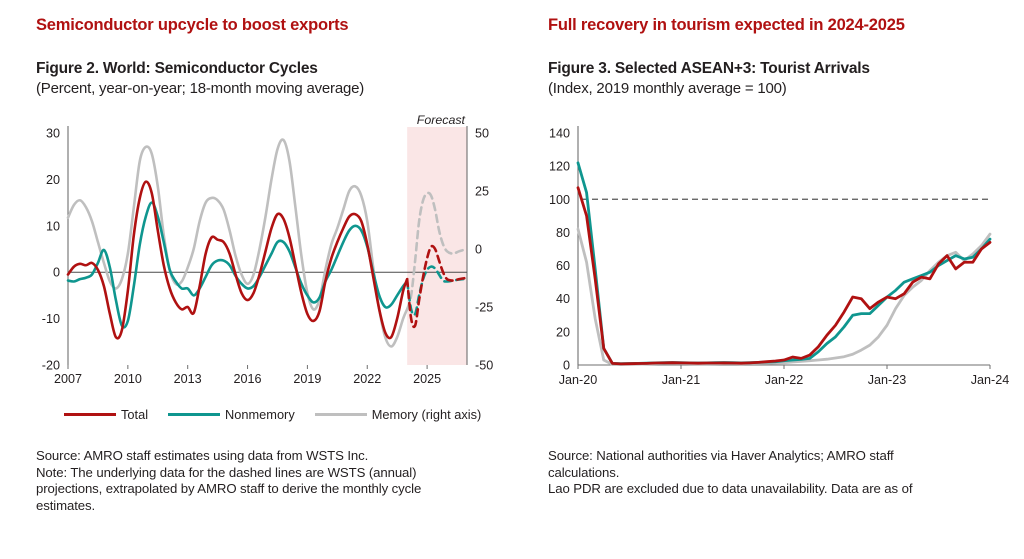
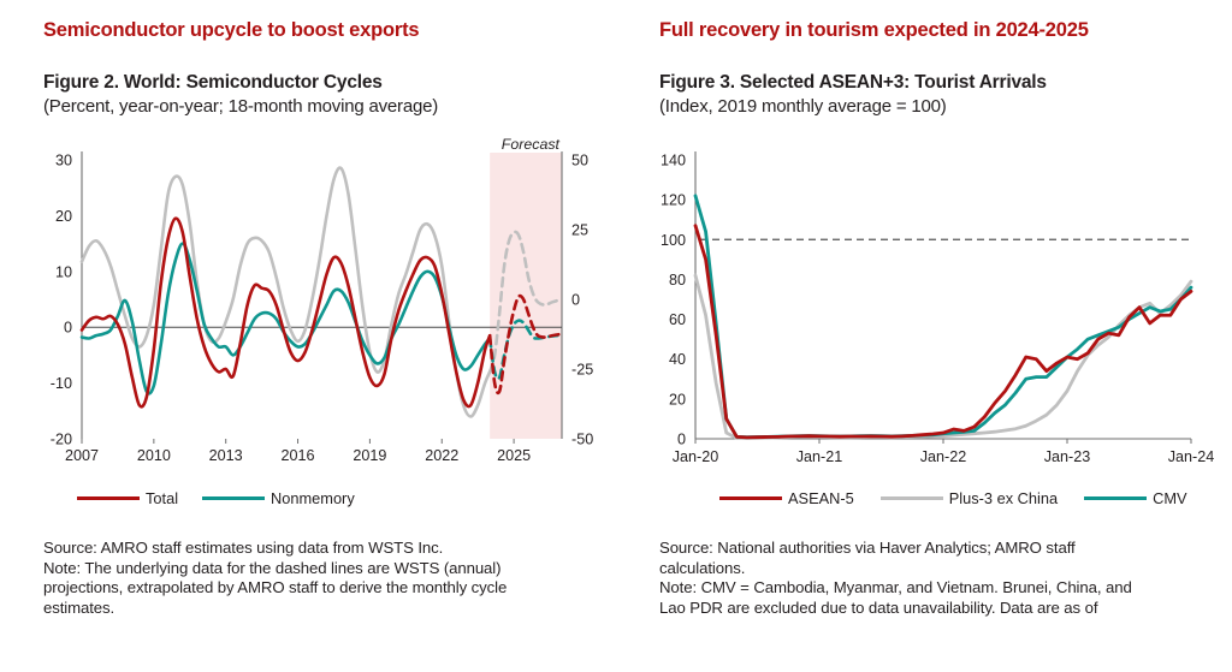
  Semiconductor upcycle to boost exports
  Figure 2. World: Semiconductor Cycles
  (Percent, year-on-year; 18-month moving average)
  Forecast
  -20
  -10
  0
  10
  20
  30
  -50
  -25
  0
  25
  50
  2007
  2010
  2013
  2016
  2019
  2022
  2025
  Total
  Nonmemory
- Memory (right axis)
  Source: AMRO staff estimates using data from WSTS Inc.
  Note: The underlying data for the dashed lines are WSTS (annual)
  projections, extrapolated by AMRO staff to derive the monthly cycle
  estimates.
  Full recovery in tourism expected in 2024-2025
  Figure 3. Selected ASEAN+3: Tourist Arrivals
  (Index, 2019 monthly average = 100)
  0
  20
  40
  60
  80
  100
  120
  140
  Jan-20
  Jan-21
  Jan-22
  Jan-23
  Jan-24
+ ASEAN-5
+ Plus-3 ex China
+ CMV
  Source: National authorities via Haver Analytics; AMRO staff
  calculations.
+ Note: CMV = Cambodia, Myanmar, and Vietnam. Brunei, China, and
  Lao PDR are excluded due to data unavailability. Data are as of
